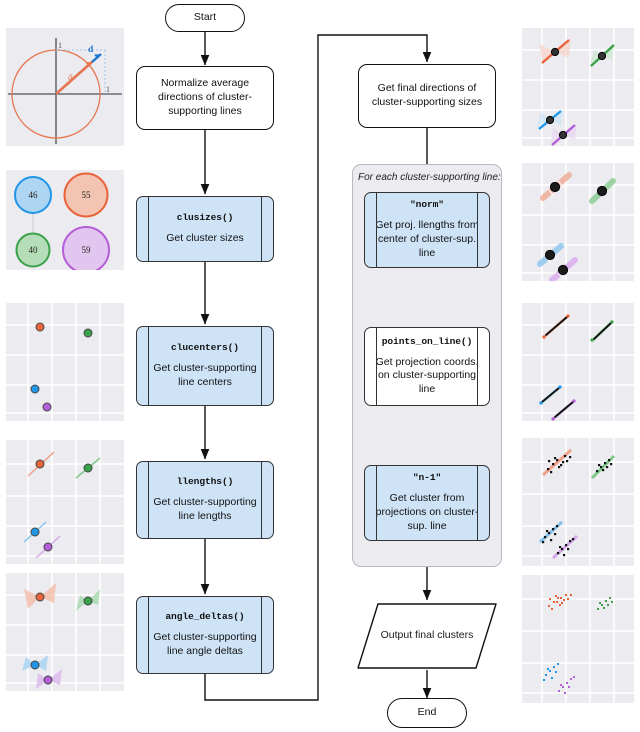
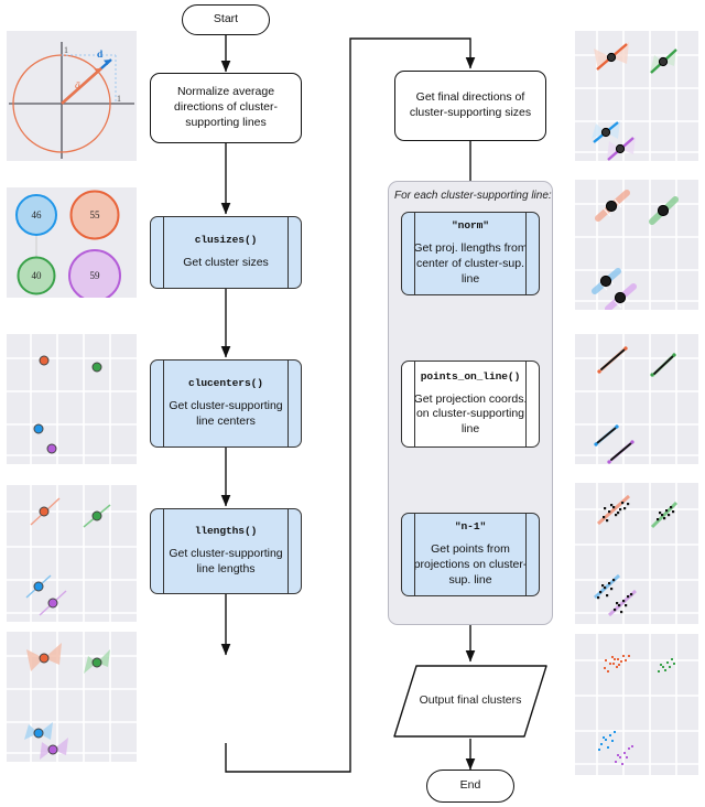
  1
  1
  ā
  d
  46
  55
  40
  59
  For each cluster-supporting line:
  Start
  Normalize average directions of cluster-supporting lines
  clusizes()
  Get cluster sizes
  clucenters()
  Get cluster-supporting line centers
  llengths()
  Get cluster-supporting line lengths
- angle_deltas()
- Get cluster-supporting line angle deltas
  Get final directions of cluster-supporting sizes
  "norm"
  Get proj. llengths from center of cluster-sup. line
  points_on_line()
  Get projection coords. on cluster-supporting line
  "n-1"
- Get cluster from projections on cluster-sup. line
+ Get points from projections on cluster-sup. line
  Output final clusters
  End
